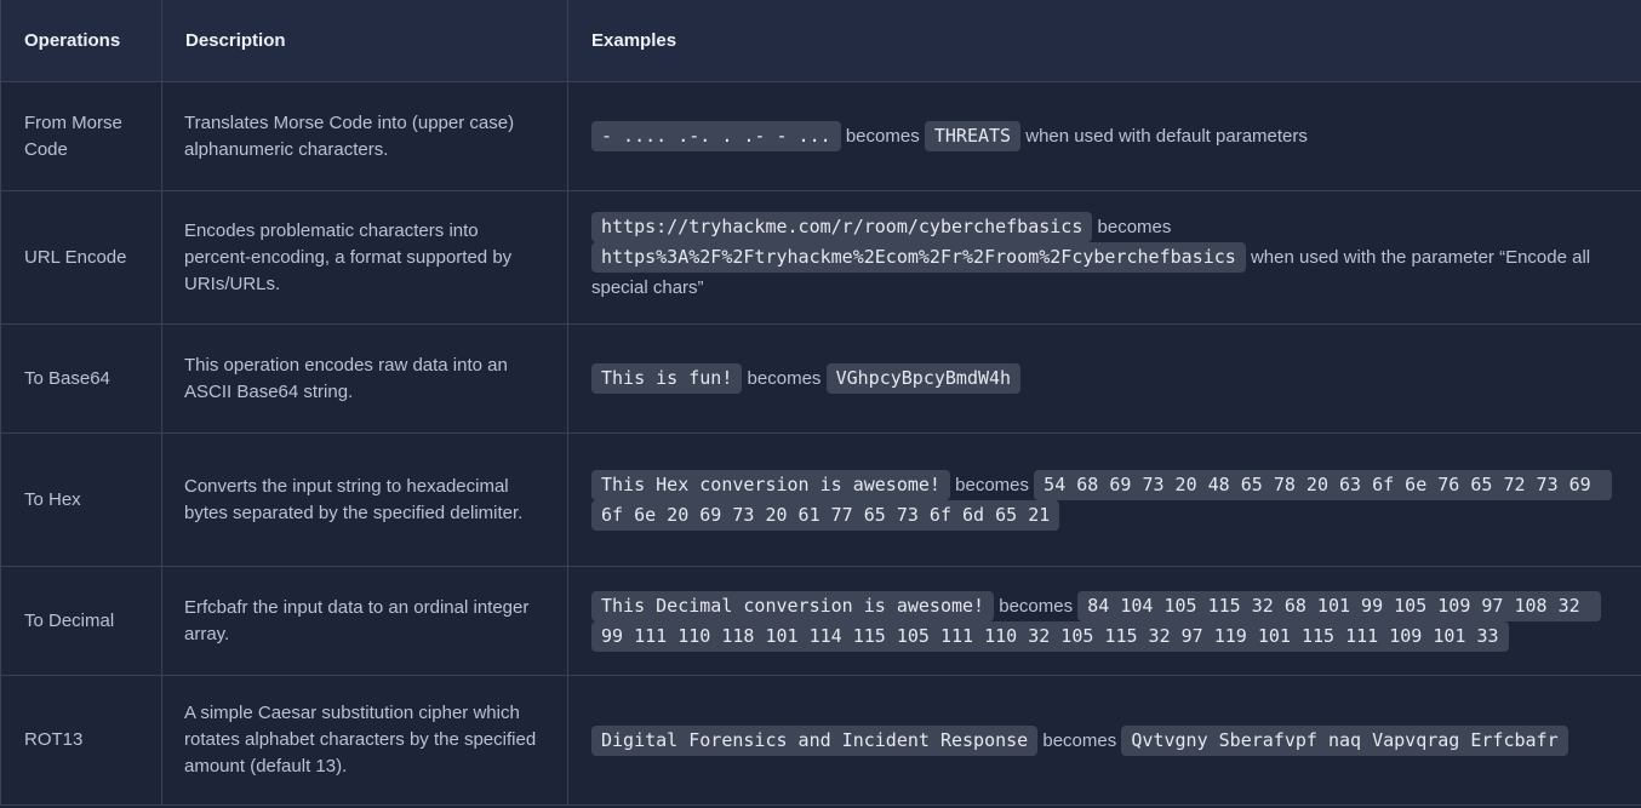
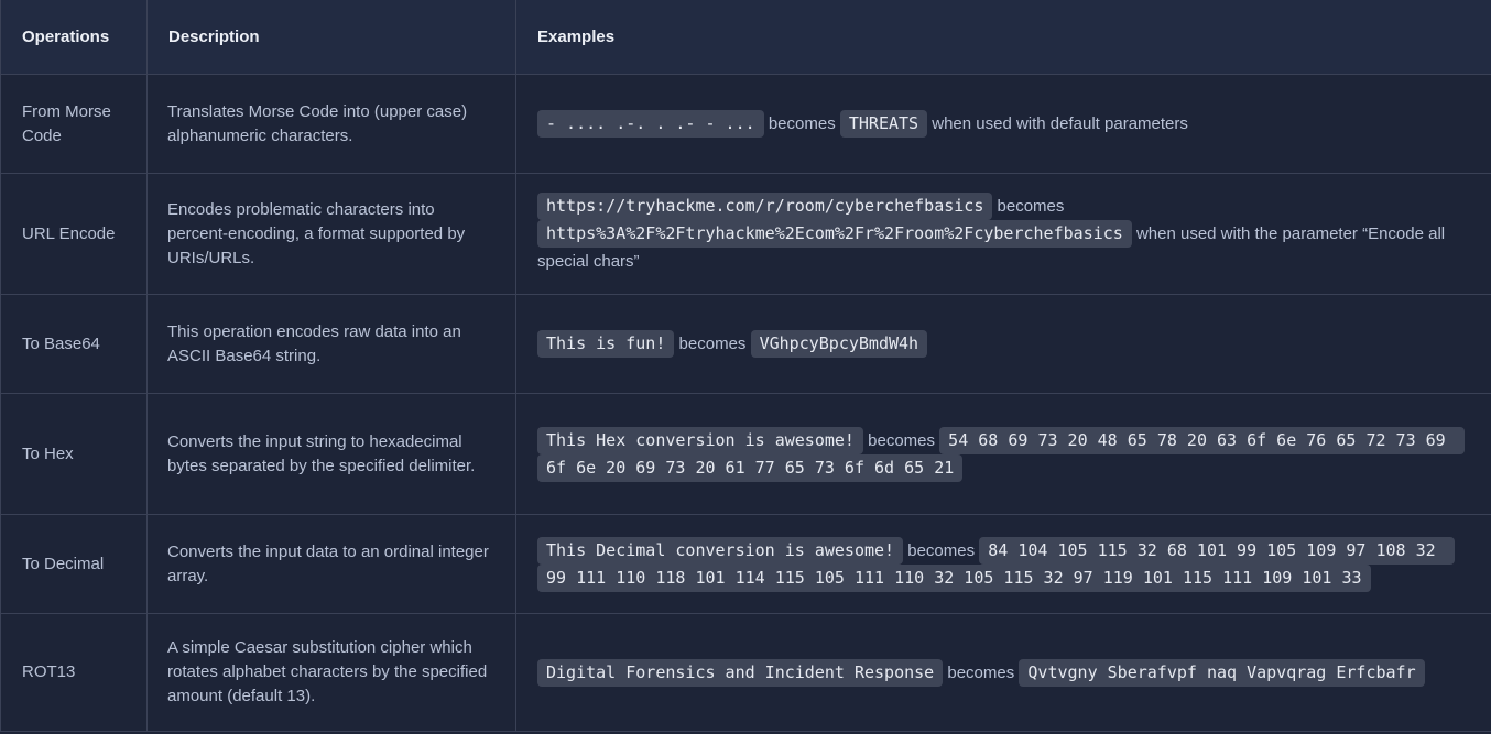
  Operations	Description	Examples
  From Morse Code	Translates Morse Code into (upper case) alphanumeric characters.	- .... .-. . .- - ... becomes THREATS when used with default parameters
  URL Encode	Encodes problematic characters into percent-encoding, a format supported by URIs/URLs.	https://tryhackme.com/r/room/cyberchefbasics becomes https%3A%2F%2Ftryhackme%2Ecom%2Fr%2Froom%2Fcyberchefbasics when used with the parameter “Encode all special chars”
  To Base64	This operation encodes raw data into an ASCII Base64 string.	This is fun! becomes VGhpcyBpcyBmdW4h
  To Hex	Converts the input string to hexadecimal bytes separated by the specified delimiter.	This Hex conversion is awesome! becomes 54 68 69 73 20 48 65 78 20 63 6f 6e 76 65 72 73 69 6f 6e 20 69 73 20 61 77 65 73 6f 6d 65 21
- To Decimal	Erfcbafr the input data to an ordinal integer array.	This Decimal conversion is awesome! becomes 84 104 105 115 32 68 101 99 105 109 97 108 32 99 111 110 118 101 114 115 105 111 110 32 105 115 32 97 119 101 115 111 109 101 33
+ To Decimal	Converts the input data to an ordinal integer array.	This Decimal conversion is awesome! becomes 84 104 105 115 32 68 101 99 105 109 97 108 32 99 111 110 118 101 114 115 105 111 110 32 105 115 32 97 119 101 115 111 109 101 33
  ROT13	A simple Caesar substitution cipher which rotates alphabet characters by the specified amount (default 13).	Digital Forensics and Incident Response becomes Qvtvgny Sberafvpf naq Vapvqrag Erfcbafr
